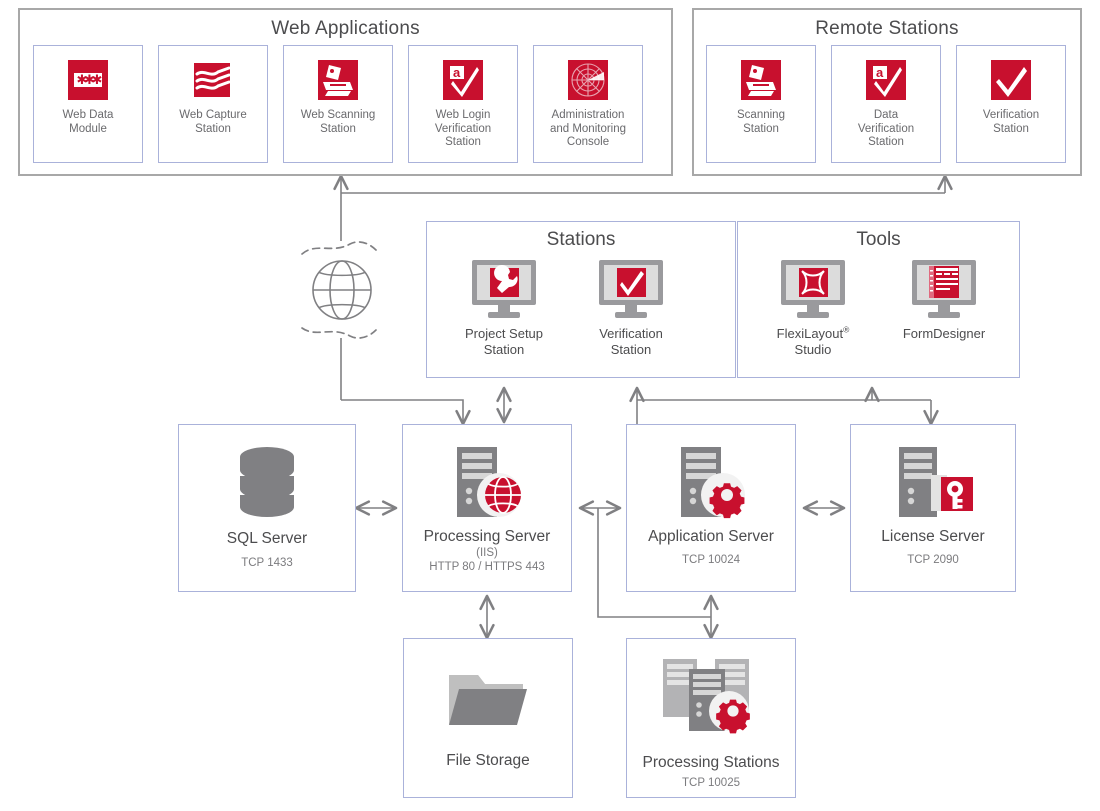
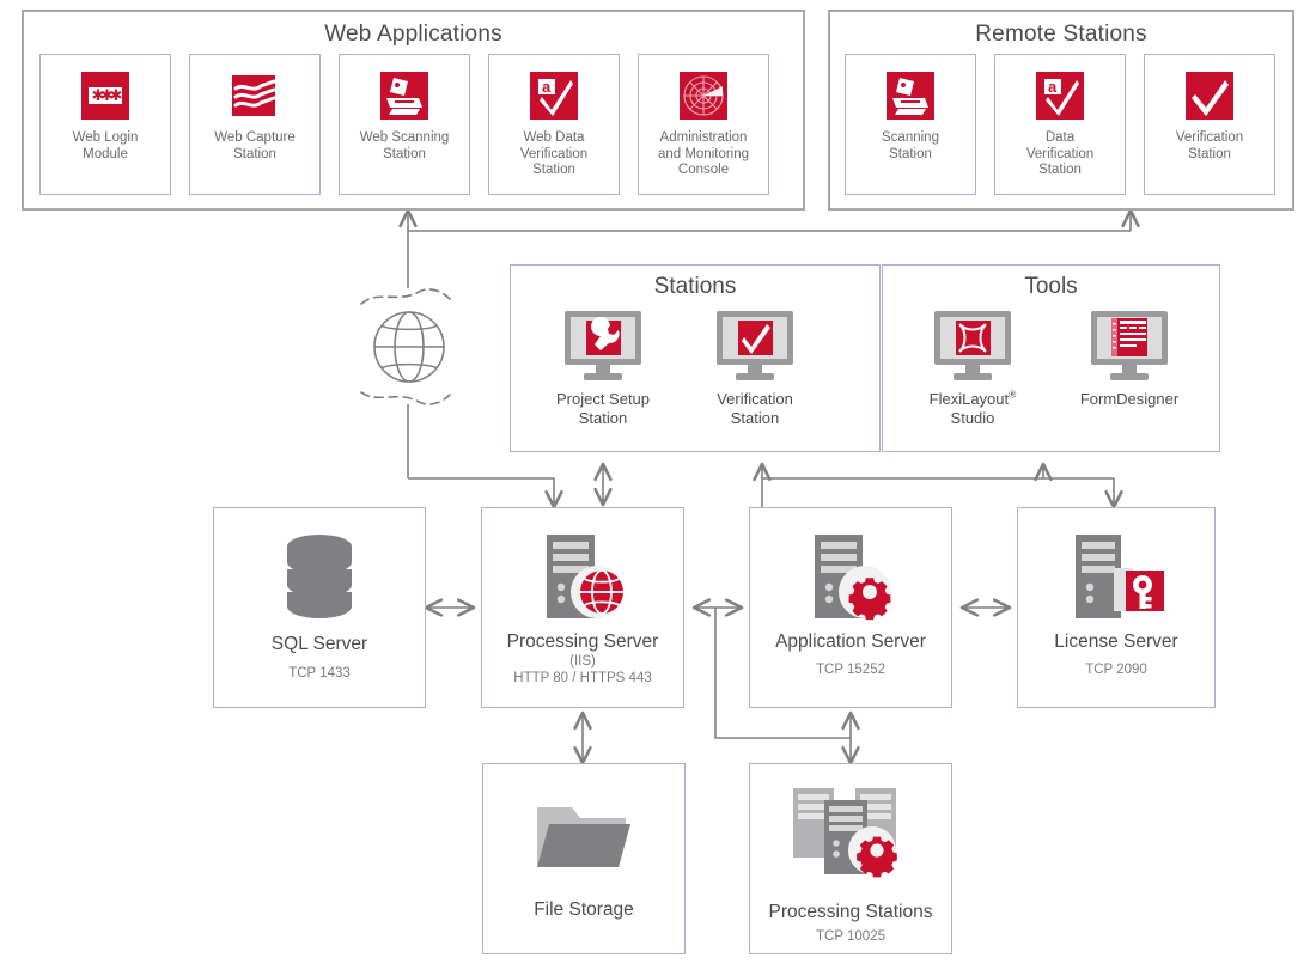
  Web Applications
  ✱
  ✱
  ✱
- Web Data
+ Web Login
  Module
  Web Capture
  Station
  Web Scanning
  Station
  a
- Web Login
+ Web Data
  Verification
  Station
  Administration
  and Monitoring
  Console
  Remote Stations
  Scanning
  Station
  a
  Data
  Verification
  Station
  Verification
  Station
  Stations
  Project Setup
  Station
  Verification
  Station
  Tools
  FlexiLayout®
  Studio
  FormDesigner
  SQL Server
  TCP 1433
  Processing Server
  (IIS)
  HTTP 80 / HTTPS 443
  Application Server
- TCP 10024
+ TCP 15252
  License Server
  TCP 2090
  File Storage
  Processing Stations
  TCP 10025
